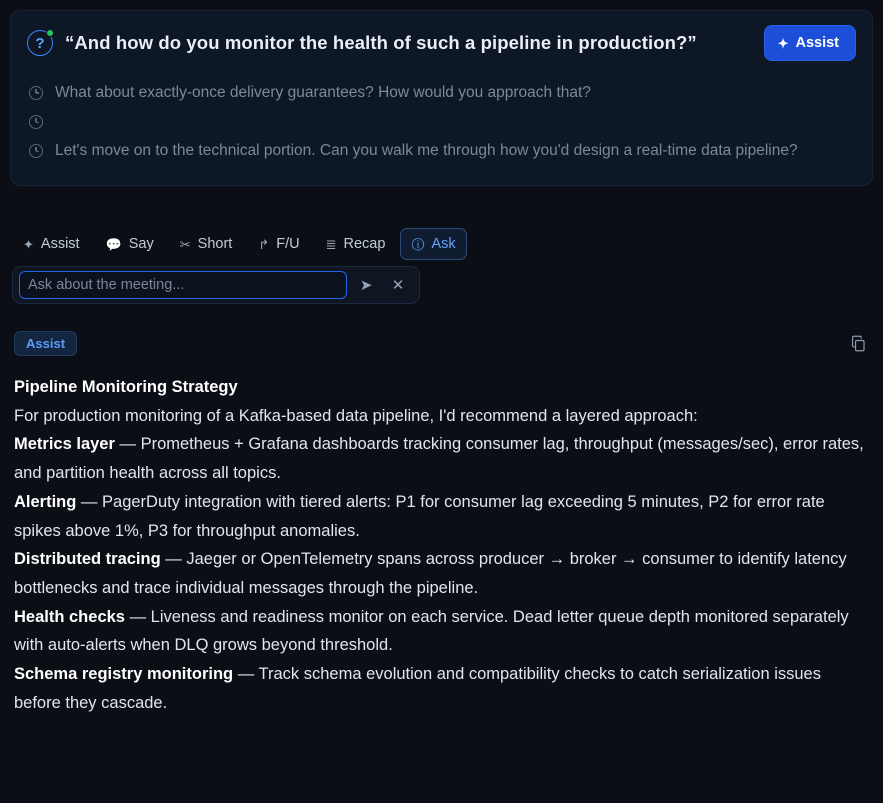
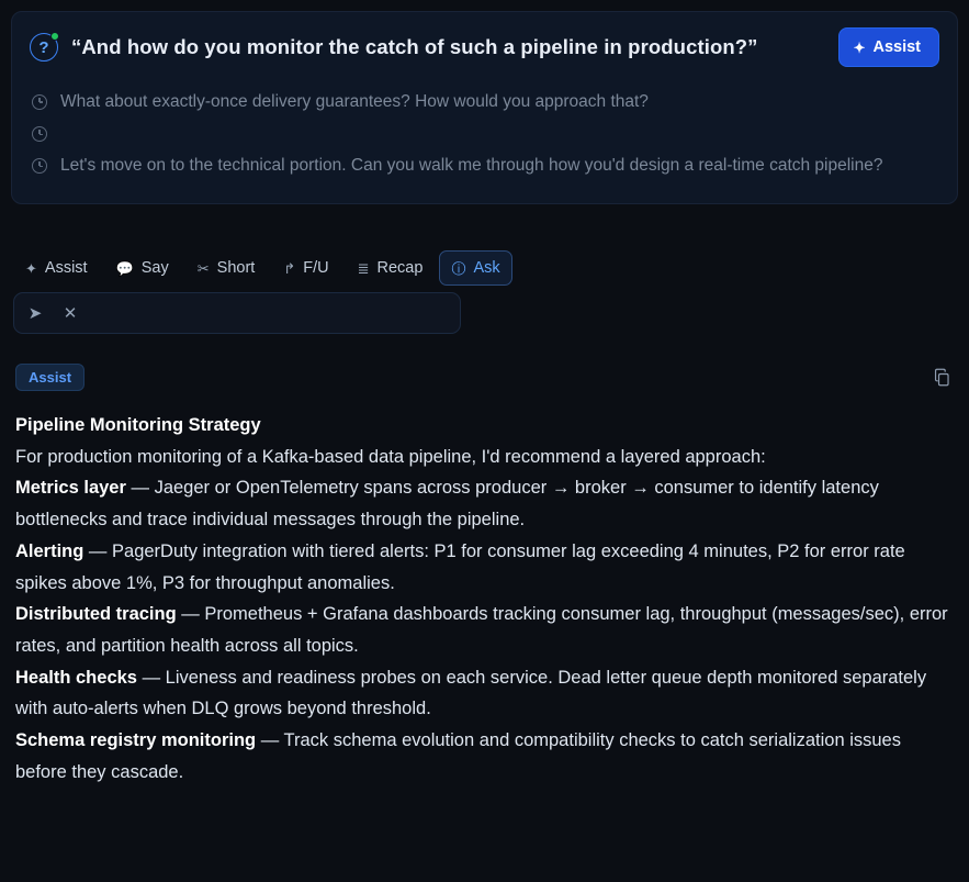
  ?
- “And how do you monitor the health of such a pipeline in production?”
+ “And how do you monitor the catch of such a pipeline in production?”
  ✦
  Assist
  What about exactly-once delivery guarantees? How would you approach that?
- Let's move on to the technical portion. Can you walk me through how you'd design a real-time data pipeline?
+ Let's move on to the technical portion. Can you walk me through how you'd design a real-time catch pipeline?
  ✦
  Assist
  💬
  Say
  ✂
  Short
  ↱
  F/U
  ≣
  Recap
  ⓘ
  Ask
- Ask about the meeting...
  ➤
  ✕
  Assist
  Pipeline Monitoring Strategy
  For production monitoring of a Kafka-based data pipeline, I'd recommend a layered approach:
- Metrics layer — Prometheus + Grafana dashboards tracking consumer lag, throughput (messages/sec), error rates, and partition health across all topics.
+ Metrics layer — Jaeger or OpenTelemetry spans across producer → broker → consumer to identify latency bottlenecks and trace individual messages through the pipeline.
- Alerting — PagerDuty integration with tiered alerts: P1 for consumer lag exceeding 5 minutes, P2 for error rate spikes above 1%, P3 for throughput anomalies.
+ Alerting — PagerDuty integration with tiered alerts: P1 for consumer lag exceeding 4 minutes, P2 for error rate spikes above 1%, P3 for throughput anomalies.
- Distributed tracing — Jaeger or OpenTelemetry spans across producer → broker → consumer to identify latency bottlenecks and trace individual messages through the pipeline.
+ Distributed tracing — Prometheus + Grafana dashboards tracking consumer lag, throughput (messages/sec), error rates, and partition health across all topics.
- Health checks — Liveness and readiness monitor on each service. Dead letter queue depth monitored separately with auto-alerts when DLQ grows beyond threshold.
+ Health checks — Liveness and readiness probes on each service. Dead letter queue depth monitored separately with auto-alerts when DLQ grows beyond threshold.
  Schema registry monitoring — Track schema evolution and compatibility checks to catch serialization issues before they cascade.
